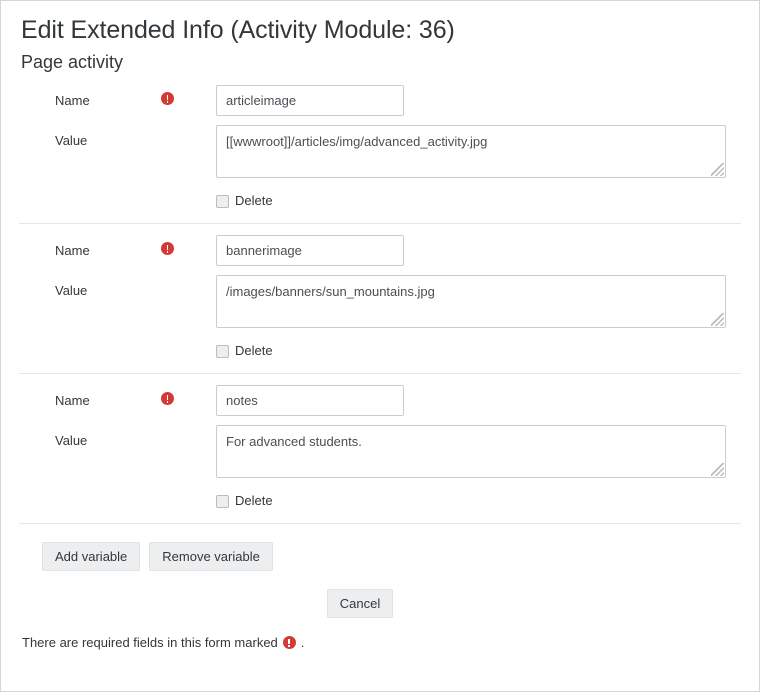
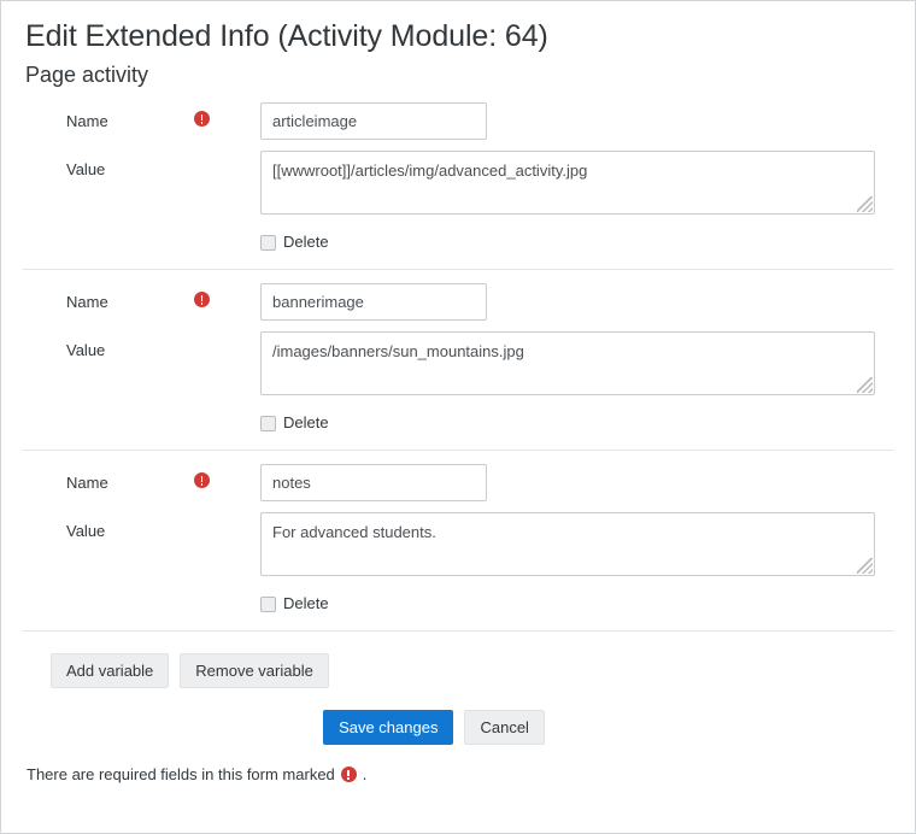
- Edit Extended Info (Activity Module: 36)
+ Edit Extended Info (Activity Module: 64)
  Page activity
  Name
  articleimage
  Value
  [[wwwroot]]/articles/img/advanced_activity.jpg
  Delete
  Name
  bannerimage
  Value
  /images/banners/sun_mountains.jpg
  Delete
  Name
  notes
  Value
  For advanced students.
  Delete
  Add variable
  Remove variable
+ Save changes
  Cancel
  There are required fields in this form marked
  .
